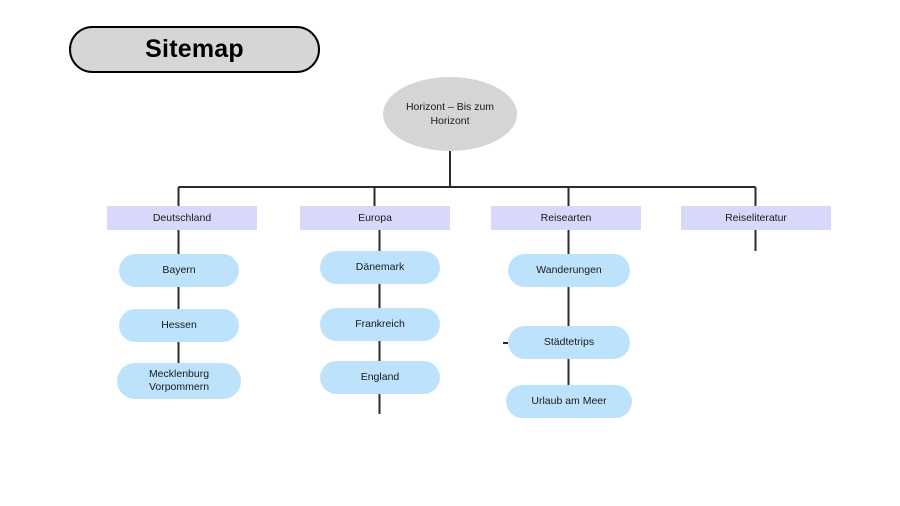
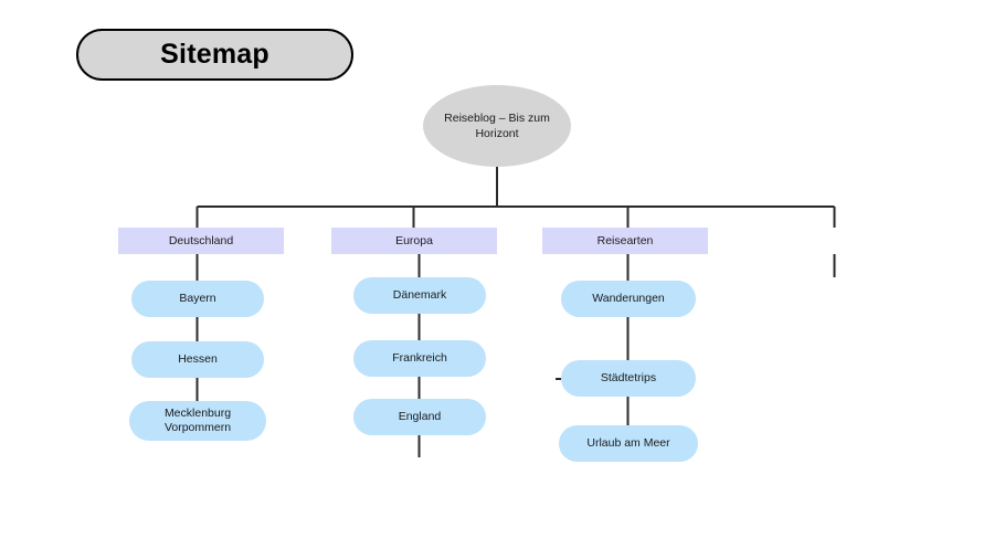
  Sitemap
- Horizont – Bis zum Horizont
+ Reiseblog – Bis zum Horizont
  Deutschland
  Europa
  Reisearten
- Reiseliteratur
  Bayern
  Hessen
  Mecklenburg Vorpommern
  Dänemark
  Frankreich
  England
  Wanderungen
  Städtetrips
  Urlaub am Meer
